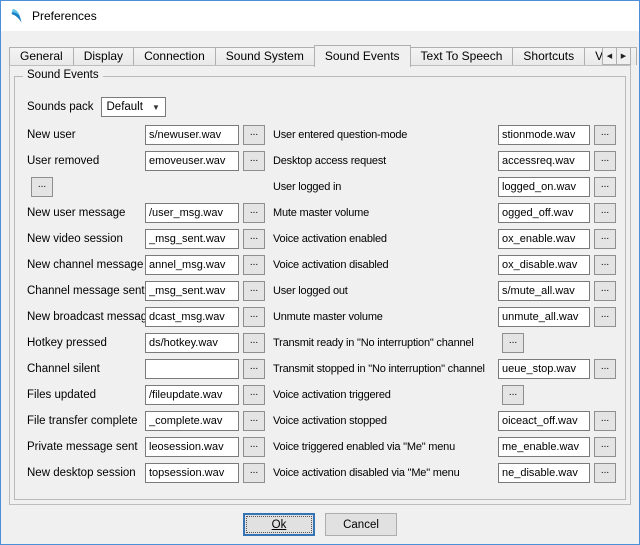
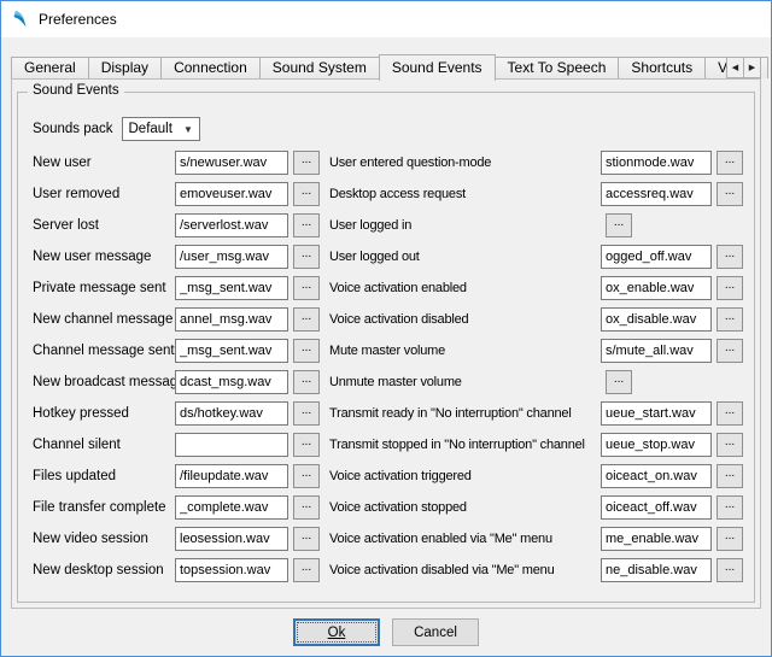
  Preferences
  General
  Display
  Connection
  Sound System
  Sound Events
  Text To Speech
  Shortcuts
  Sound Events
  Sounds pack
  Default
  ▼
  New user
  s/newuser.wav
  ...
  User removed
  emoveuser.wav
  ...
+ Server lost
+ /serverlost.wav
  ...
  New user message
  /user_msg.wav
  ...
- New video session
+ Private message sent
  _msg_sent.wav
  ...
  New channel message
  annel_msg.wav
  ...
  Channel message sent
  _msg_sent.wav
  ...
  New broadcast messag
  dcast_msg.wav
  ...
  Hotkey pressed
  ds/hotkey.wav
  ...
  Channel silent
  ...
  Files updated
  /fileupdate.wav
  ...
  File transfer complete
  _complete.wav
  ...
- Private message sent
+ New video session
  leosession.wav
  ...
  New desktop session
  topsession.wav
  ...
  User entered question-mode
  stionmode.wav
  ...
  Desktop access request
  accessreq.wav
  ...
  User logged in
- logged_on.wav
  ...
- Mute master volume
+ User logged out
  ogged_off.wav
  ...
  Voice activation enabled
  ox_enable.wav
  ...
  Voice activation disabled
  ox_disable.wav
  ...
- User logged out
+ Mute master volume
  s/mute_all.wav
  ...
  Unmute master volume
- unmute_all.wav
  ...
  Transmit ready in "No interruption" channel
+ ueue_start.wav
  ...
  Transmit stopped in "No interruption" channel
  ueue_stop.wav
  ...
  Voice activation triggered
+ oiceact_on.wav
  ...
  Voice activation stopped
  oiceact_off.wav
  ...
- Voice triggered enabled via "Me" menu
+ Voice activation enabled via "Me" menu
  me_enable.wav
  ...
  Voice activation disabled via "Me" menu
  ne_disable.wav
  ...
  Ok
  Cancel
